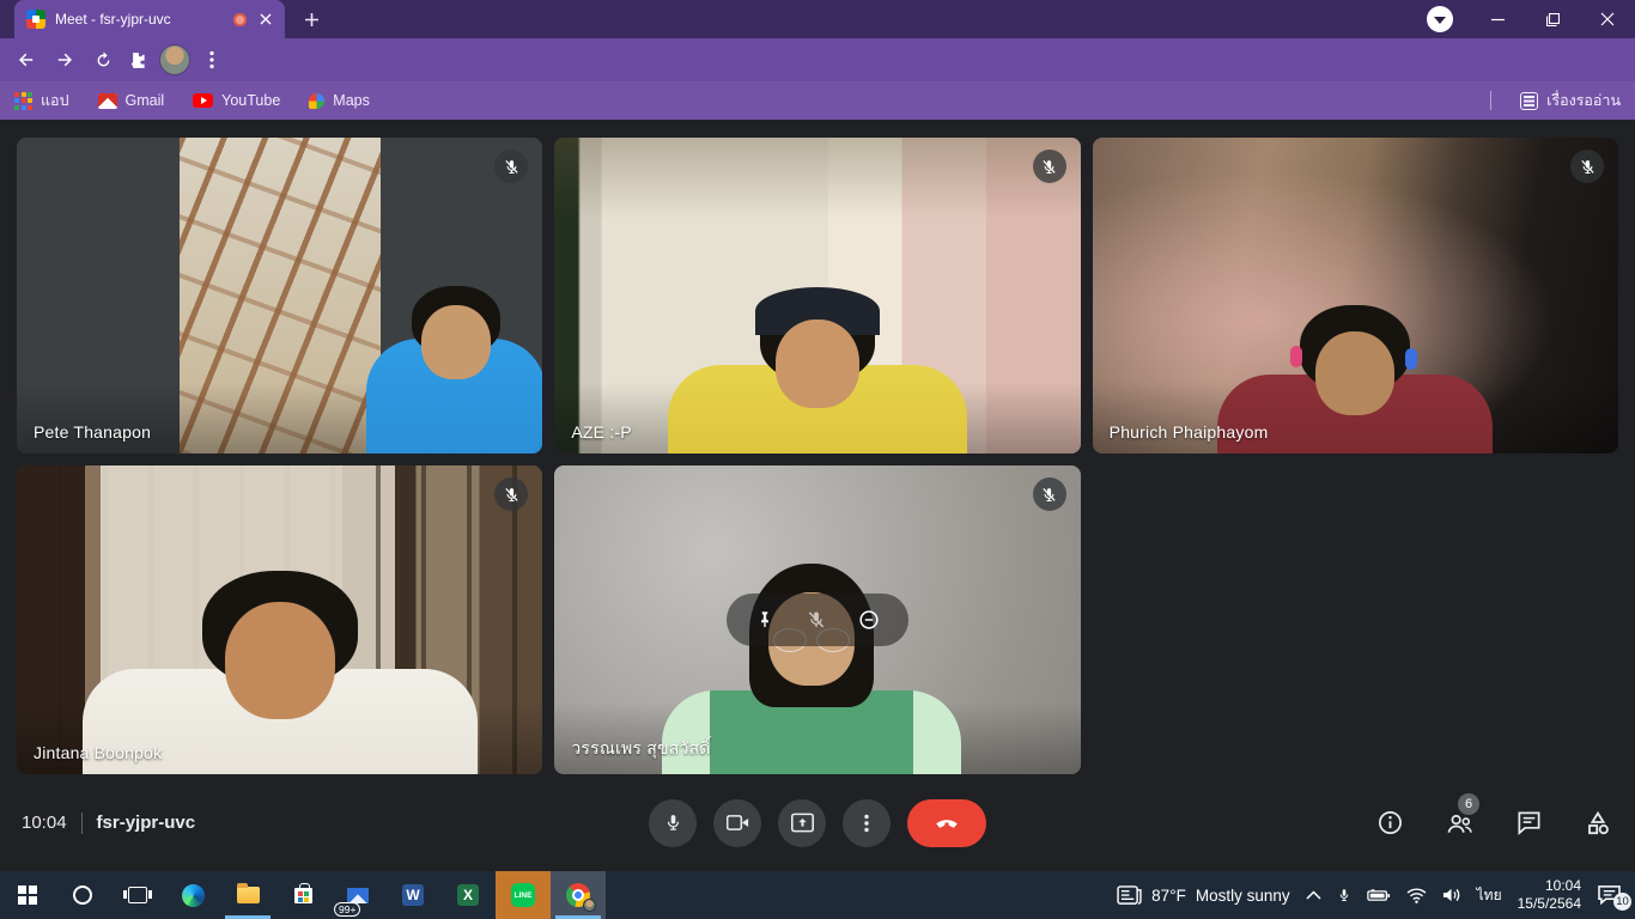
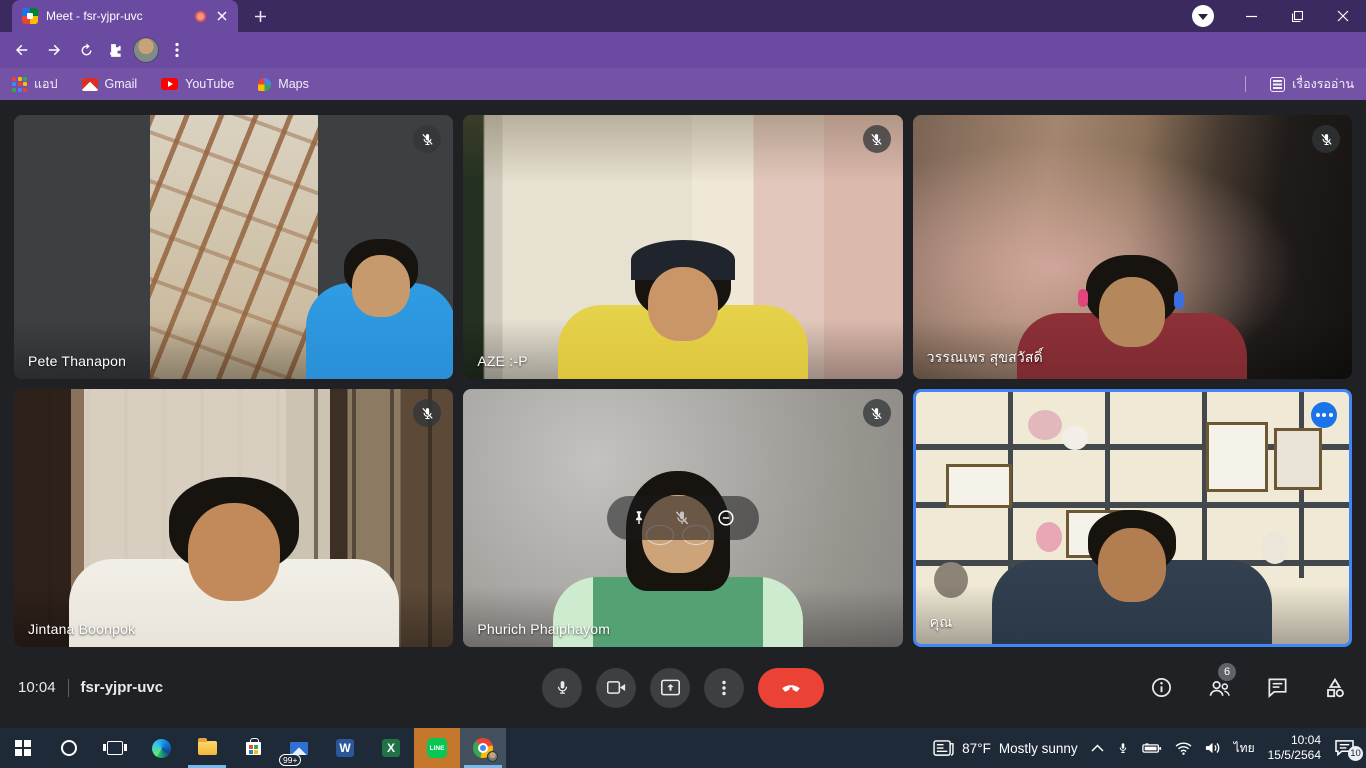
  Meet - fsr-yjpr-uvc
  แอป
  Gmail
  YouTube
  Maps
  เรื่องรออ่าน
  Pete Thanapon
  AZE :-P
- Phurich Phaiphayom
+ วรรณเพร สุขสวัสดิ์
  Jintana Boonpok
- วรรณเพร สุขสวัสดิ์
+ Phurich Phaiphayom
+ คุณ
  10:04
  fsr-yjpr-uvc
  6
  99+
  W
  X
  87°F
  Mostly sunny
  ไทย
  10:04
  15/5/2564
  10
